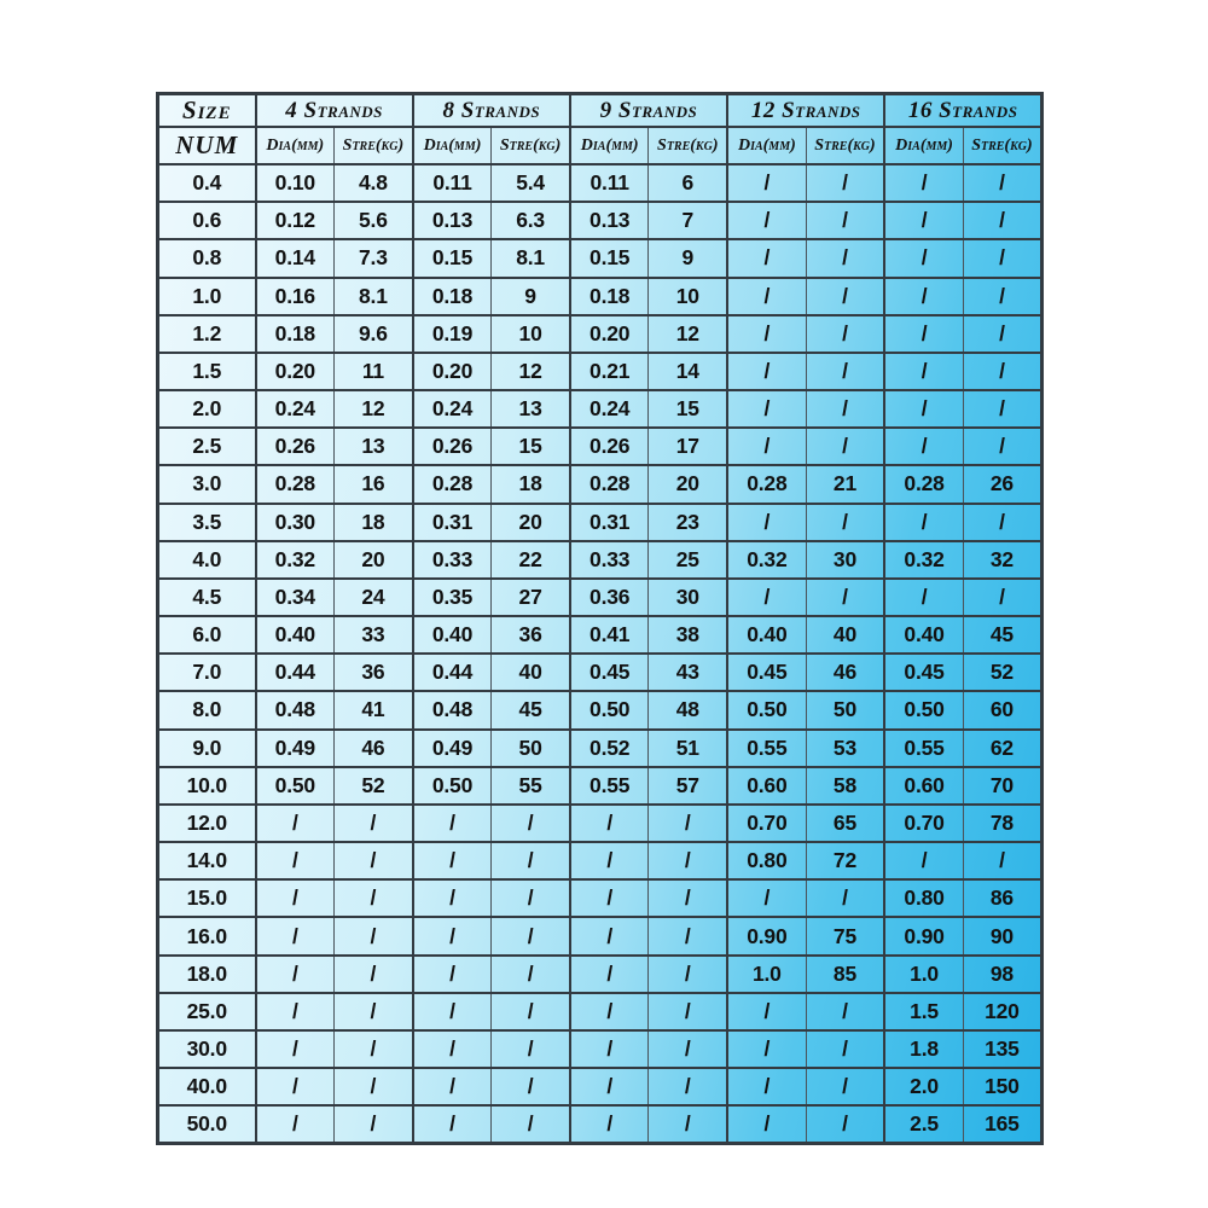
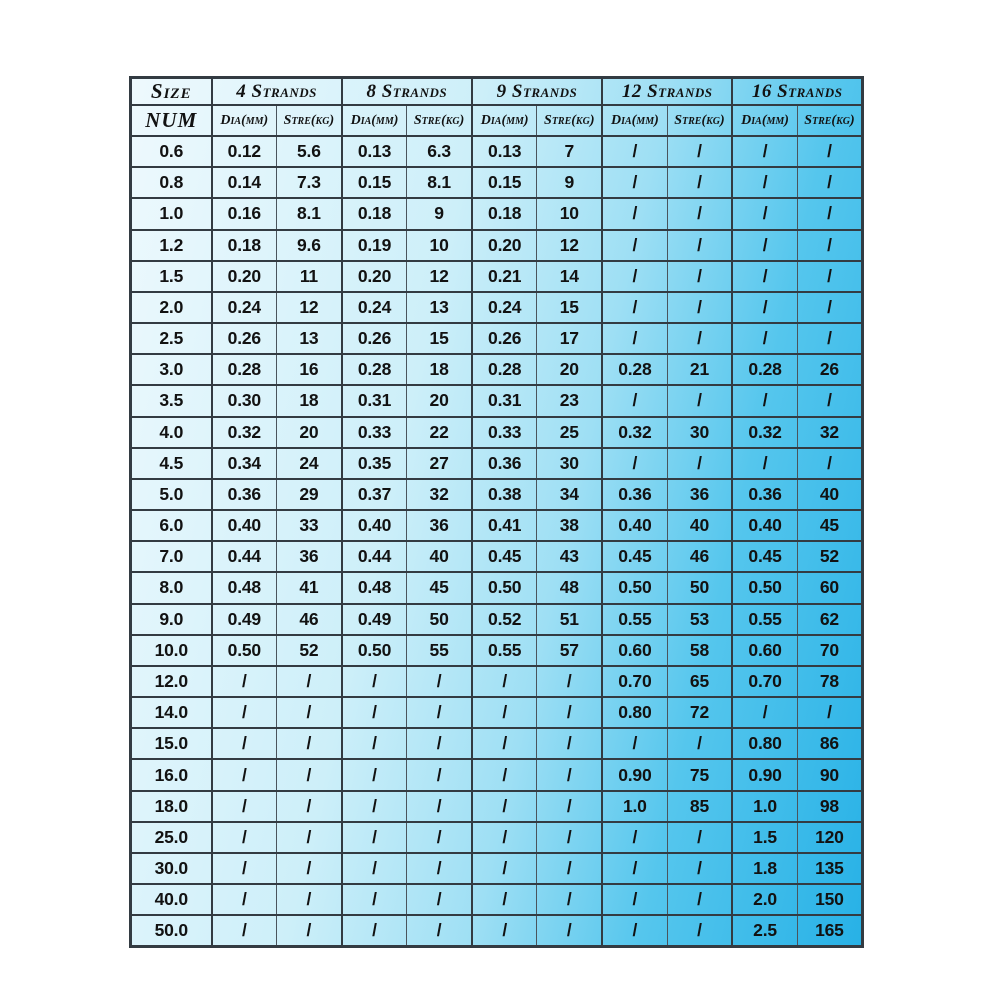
  Size	4 Strands	8 Strands	9 Strands	12 Strands	16 Strands
  NUM	Dia(mm)	Stre(kg)	Dia(mm)	Stre(kg)	Dia(mm)	Stre(kg)	Dia(mm)	Stre(kg)	Dia(mm)	Stre(kg)
- 0.4	0.10	4.8	0.11	5.4	0.11	6	/	/	/	/
  0.6	0.12	5.6	0.13	6.3	0.13	7	/	/	/	/
  0.8	0.14	7.3	0.15	8.1	0.15	9	/	/	/	/
  1.0	0.16	8.1	0.18	9	0.18	10	/	/	/	/
  1.2	0.18	9.6	0.19	10	0.20	12	/	/	/	/
  1.5	0.20	11	0.20	12	0.21	14	/	/	/	/
  2.0	0.24	12	0.24	13	0.24	15	/	/	/	/
  2.5	0.26	13	0.26	15	0.26	17	/	/	/	/
  3.0	0.28	16	0.28	18	0.28	20	0.28	21	0.28	26
  3.5	0.30	18	0.31	20	0.31	23	/	/	/	/
  4.0	0.32	20	0.33	22	0.33	25	0.32	30	0.32	32
  4.5	0.34	24	0.35	27	0.36	30	/	/	/	/
+ 5.0	0.36	29	0.37	32	0.38	34	0.36	36	0.36	40
  6.0	0.40	33	0.40	36	0.41	38	0.40	40	0.40	45
  7.0	0.44	36	0.44	40	0.45	43	0.45	46	0.45	52
  8.0	0.48	41	0.48	45	0.50	48	0.50	50	0.50	60
  9.0	0.49	46	0.49	50	0.52	51	0.55	53	0.55	62
  10.0	0.50	52	0.50	55	0.55	57	0.60	58	0.60	70
  12.0	/	/	/	/	/	/	0.70	65	0.70	78
  14.0	/	/	/	/	/	/	0.80	72	/	/
  15.0	/	/	/	/	/	/	/	/	0.80	86
  16.0	/	/	/	/	/	/	0.90	75	0.90	90
  18.0	/	/	/	/	/	/	1.0	85	1.0	98
  25.0	/	/	/	/	/	/	/	/	1.5	120
  30.0	/	/	/	/	/	/	/	/	1.8	135
  40.0	/	/	/	/	/	/	/	/	2.0	150
  50.0	/	/	/	/	/	/	/	/	2.5	165
